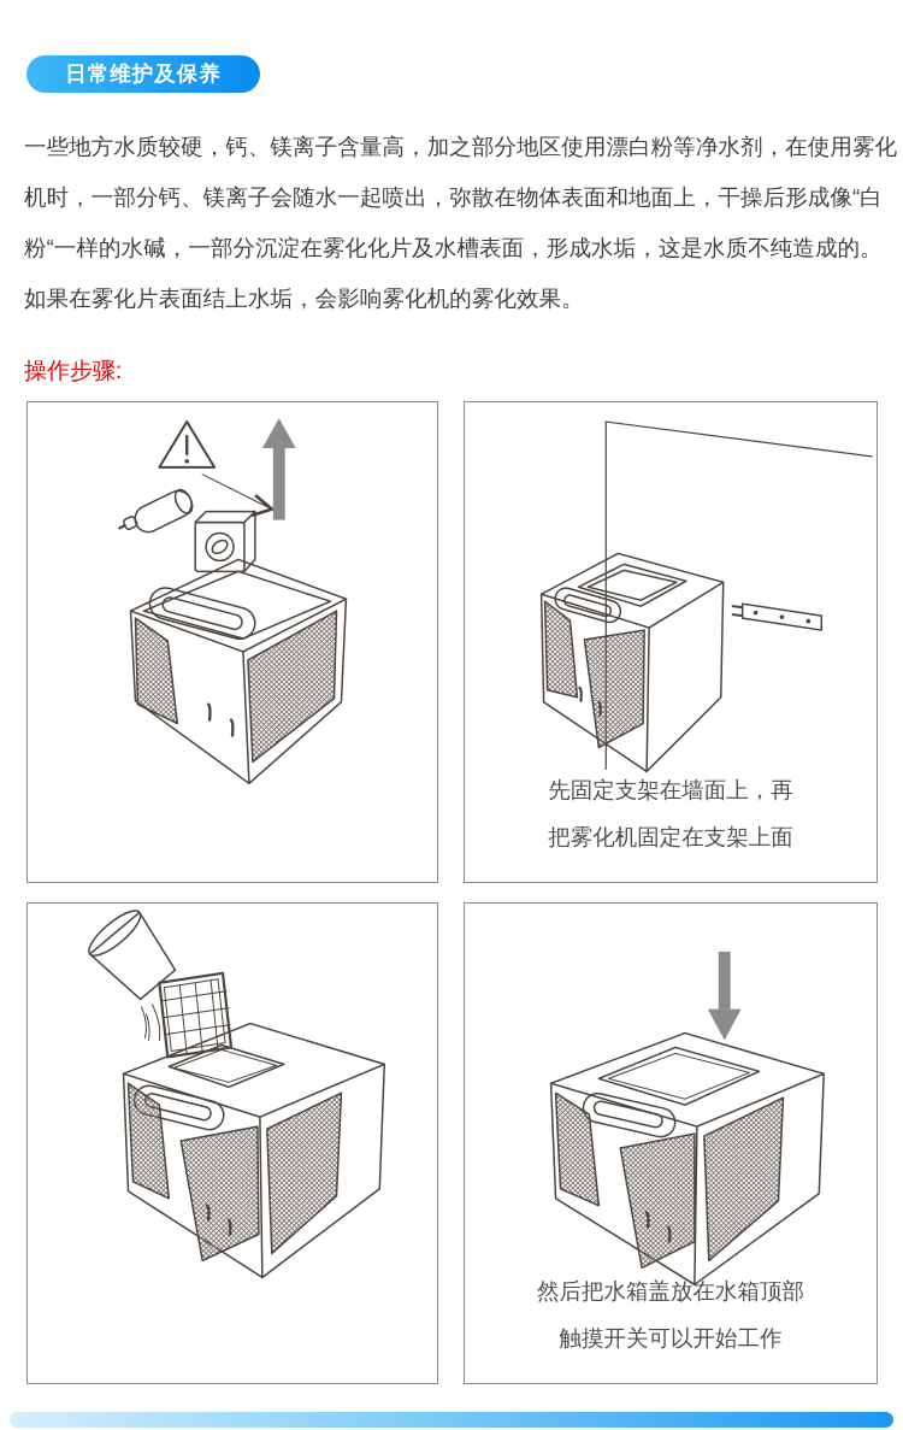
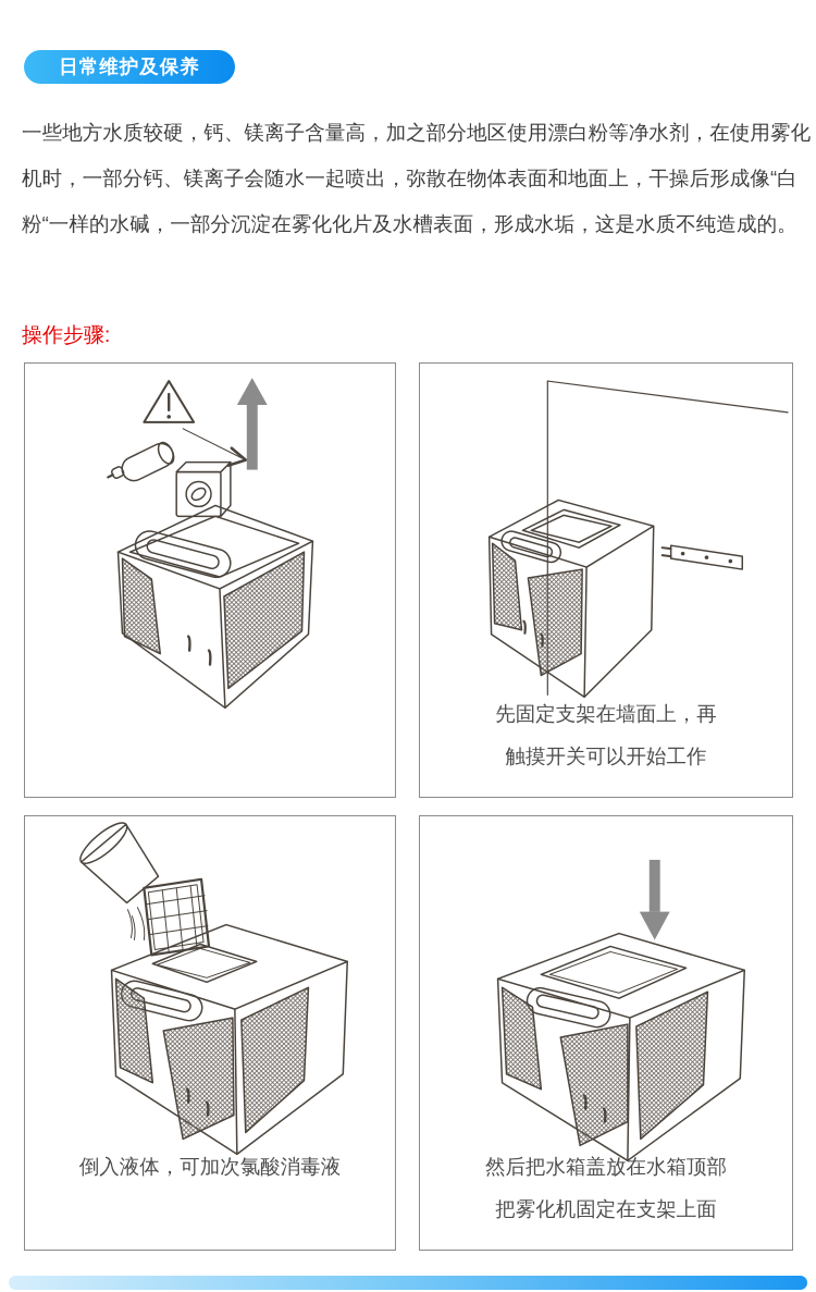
  日常维护及保养
  一些地方水质较硬，钙、镁离子含量高，加之部分地区使用漂白粉等净水剂，在使用雾化
  机时，一部分钙、镁离子会随水一起喷出，弥散在物体表面和地面上，干操后形成像“白
  粉“一样的水碱，一部分沉淀在雾化化片及水槽表面，形成水垢，这是水质不纯造成的。
- 如果在雾化片表面结上水垢，会影响雾化机的雾化效果。
  操作步骤:
  先固定支架在墙面上，再
- 把雾化机固定在支架上面
+ 触摸开关可以开始工作
+ 倒入液体，可加次氯酸消毒液
  然后把水箱盖放在水箱顶部
- 触摸开关可以开始工作
+ 把雾化机固定在支架上面
